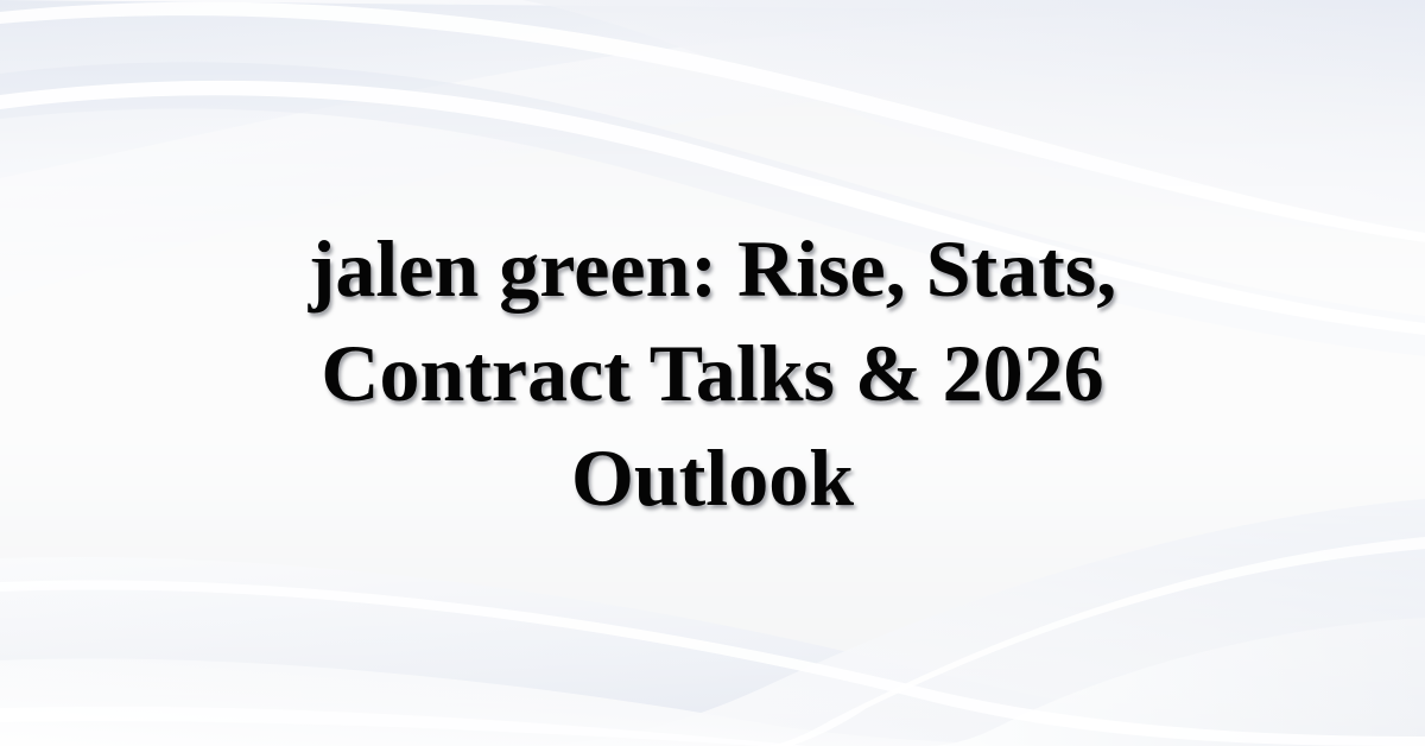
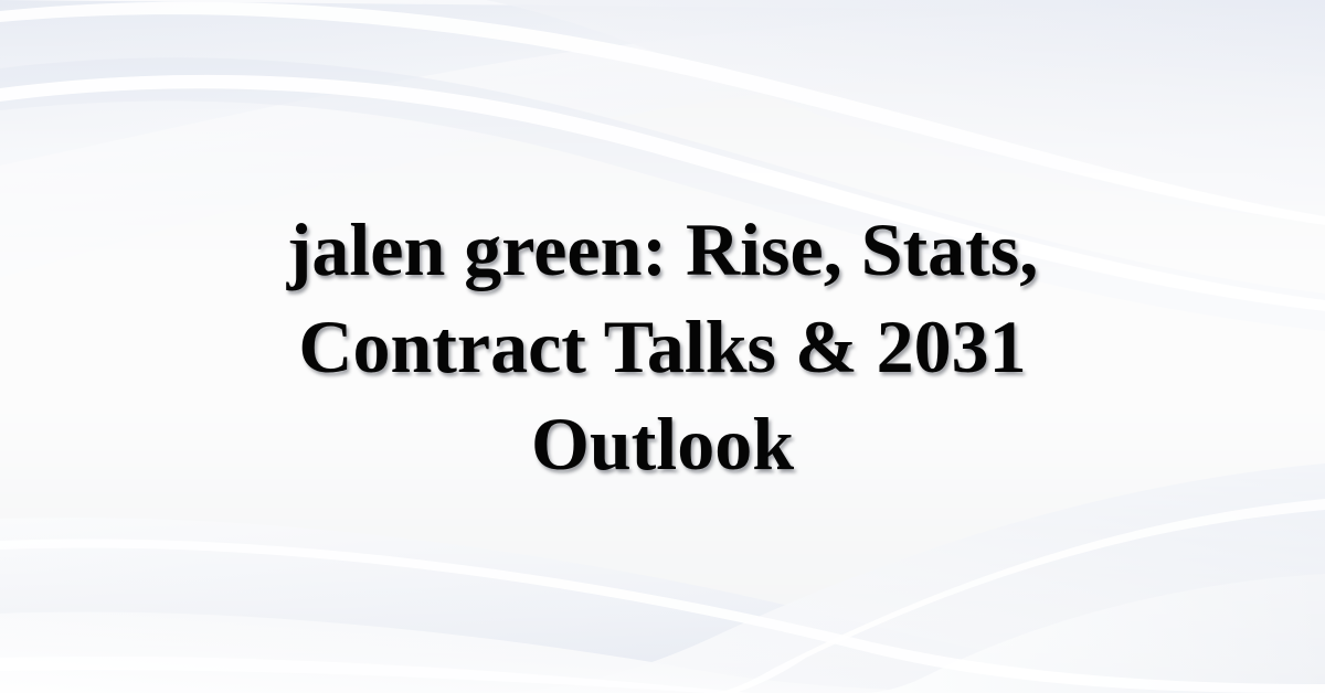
- jalen green: Rise, Stats, Contract Talks & 2026 Outlook
+ jalen green: Rise, Stats, Contract Talks & 2031 Outlook
